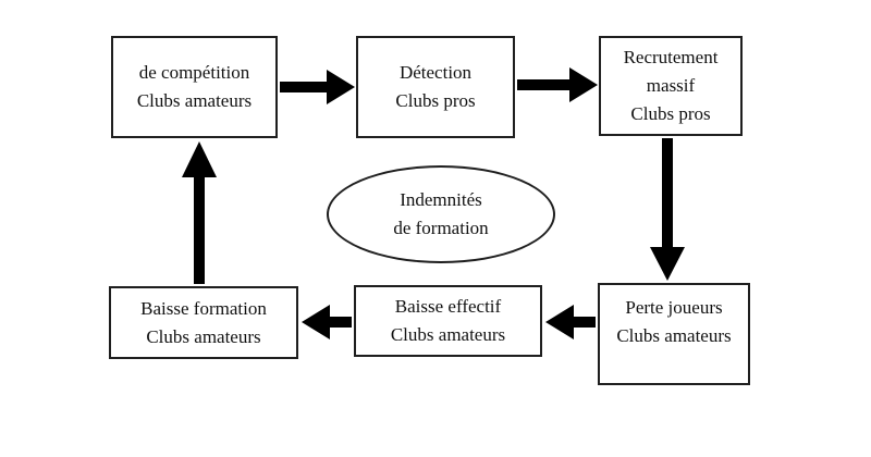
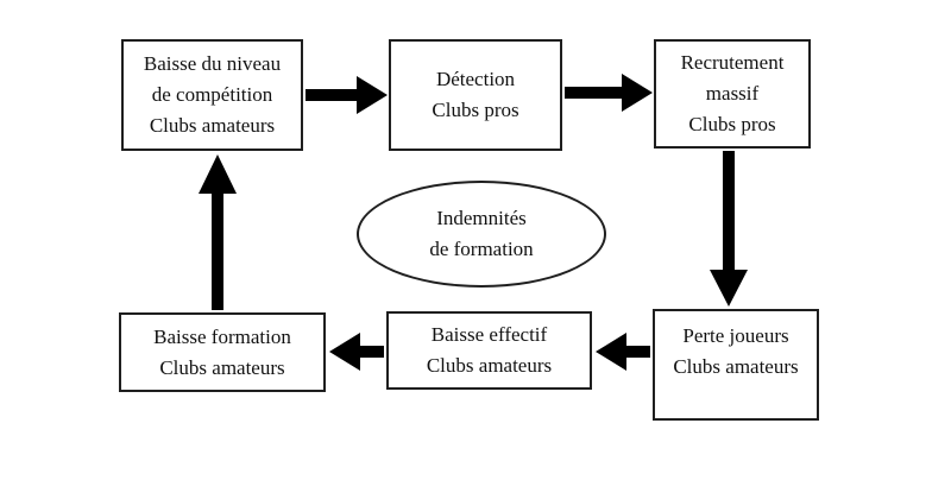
+ Baisse du niveau
  de compétition
  Clubs amateurs
  Détection
  Clubs pros
  Recrutement
  massif
  Clubs pros
  Indemnités
  de formation
  Baisse formation
  Clubs amateurs
  Baisse effectif
  Clubs amateurs
  Perte joueurs
  Clubs amateurs
